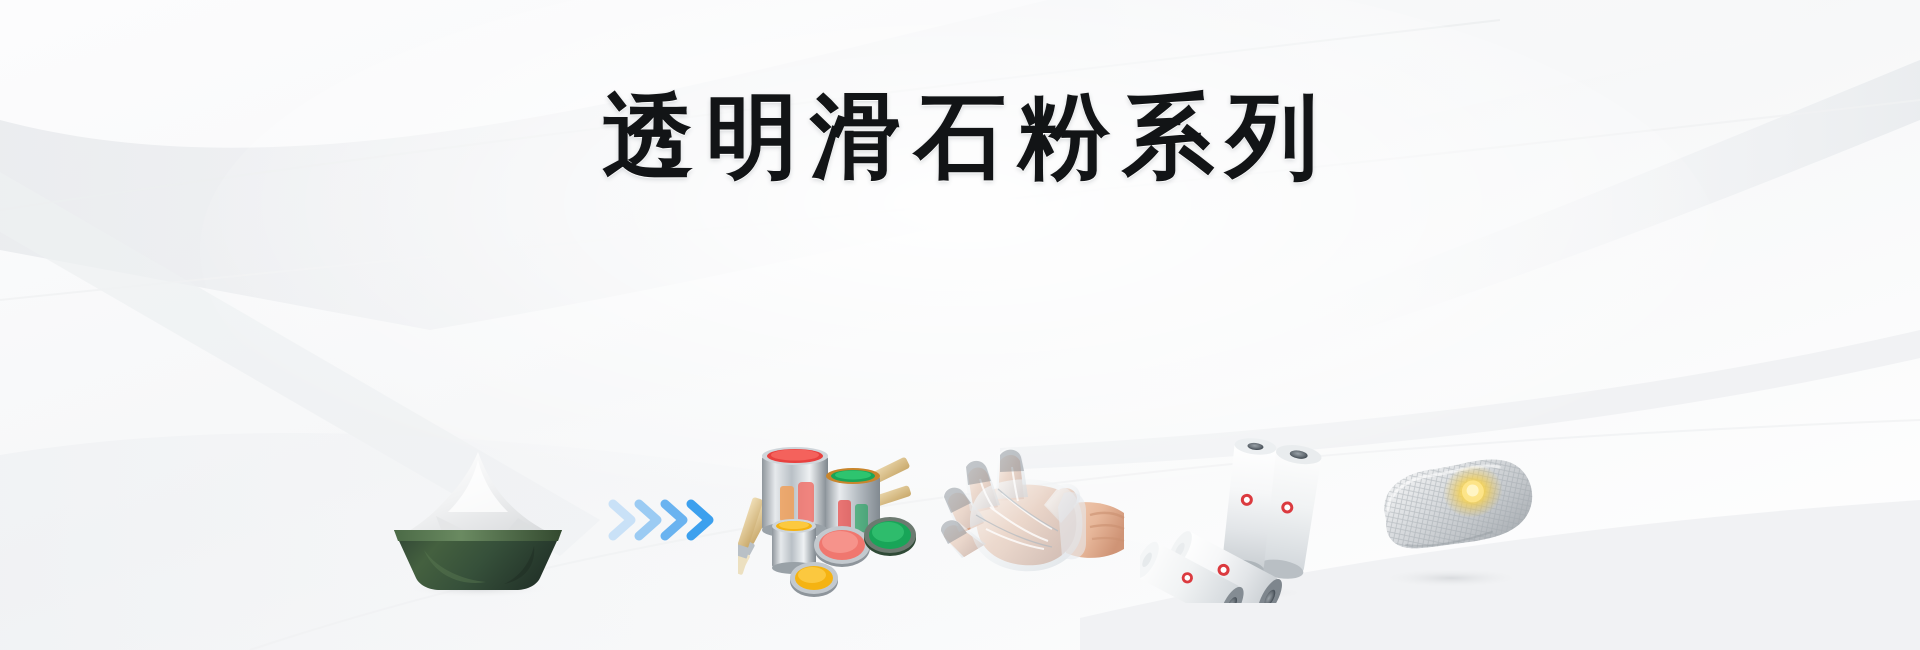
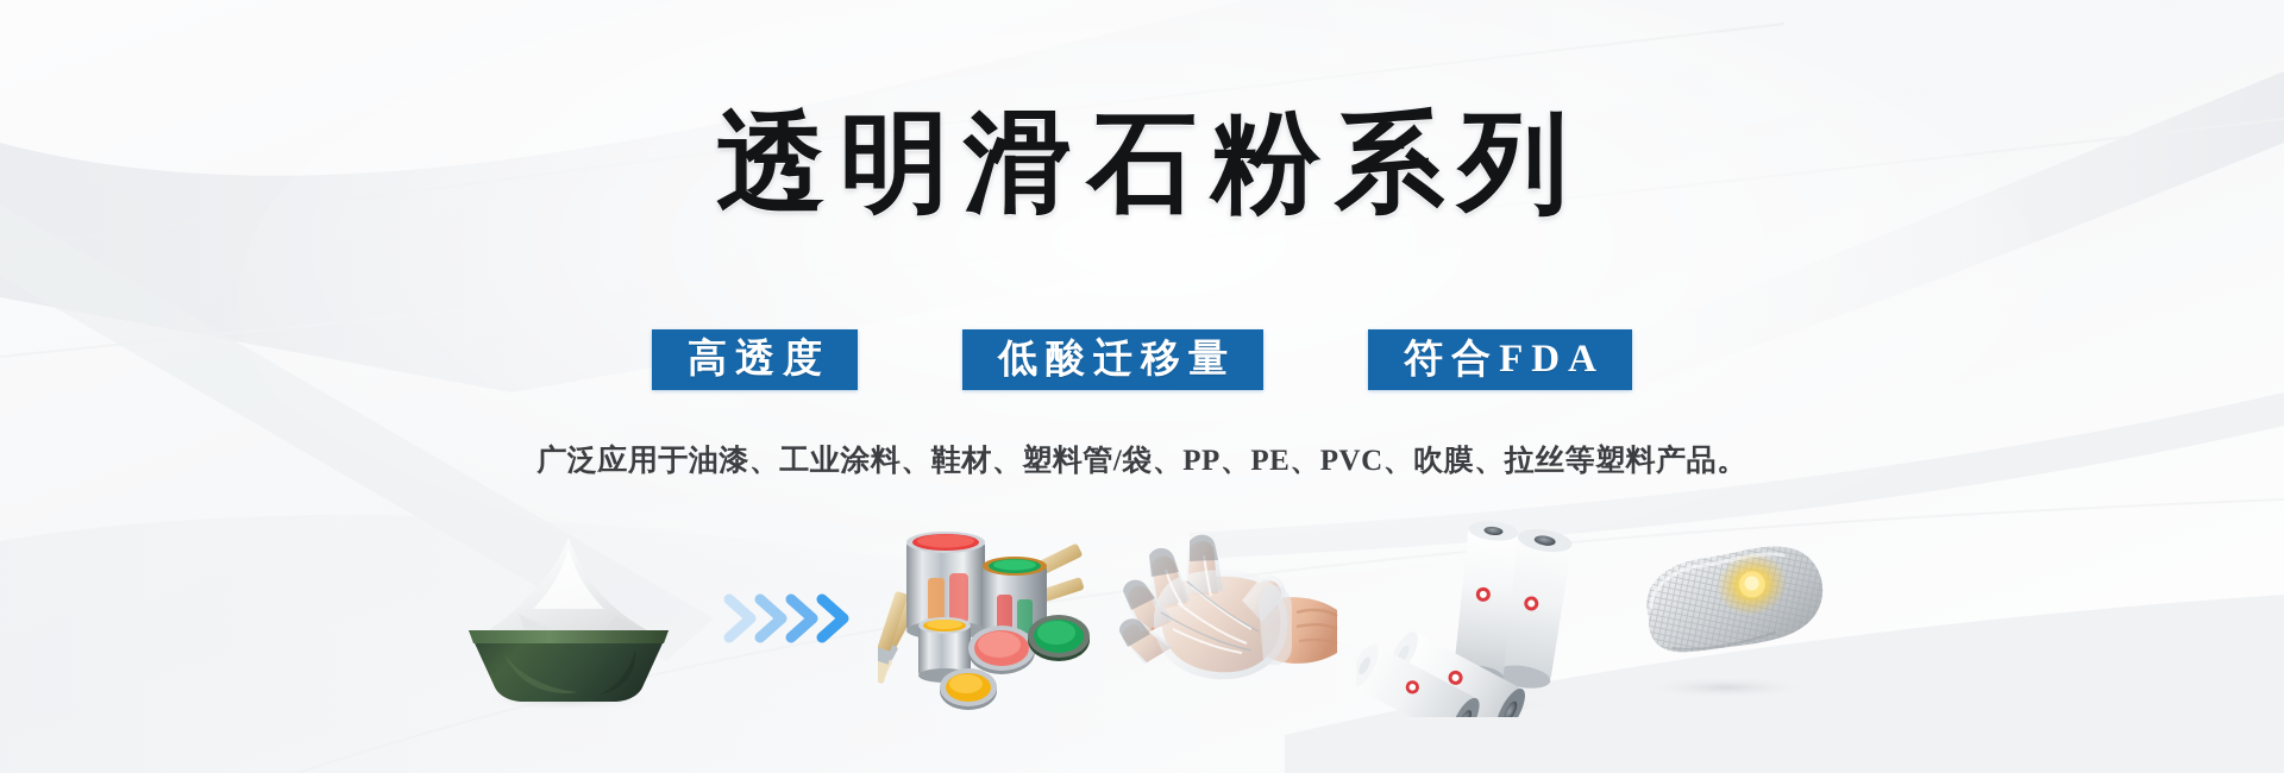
  透明滑石粉系列
+ 高透度
+ 低酸迁移量
+ 符合FDA
+ 广泛应用于油漆、工业涂料、鞋材、塑料管/袋、PP、PE、PVC、吹膜、拉丝等塑料产品。
